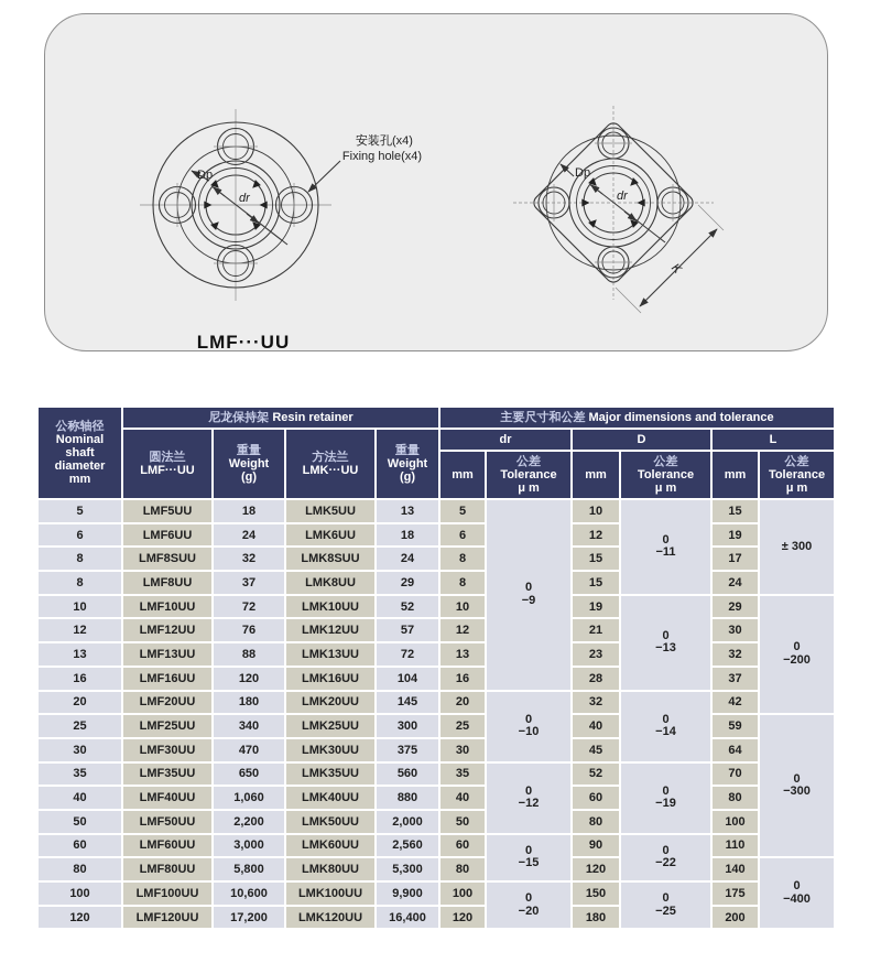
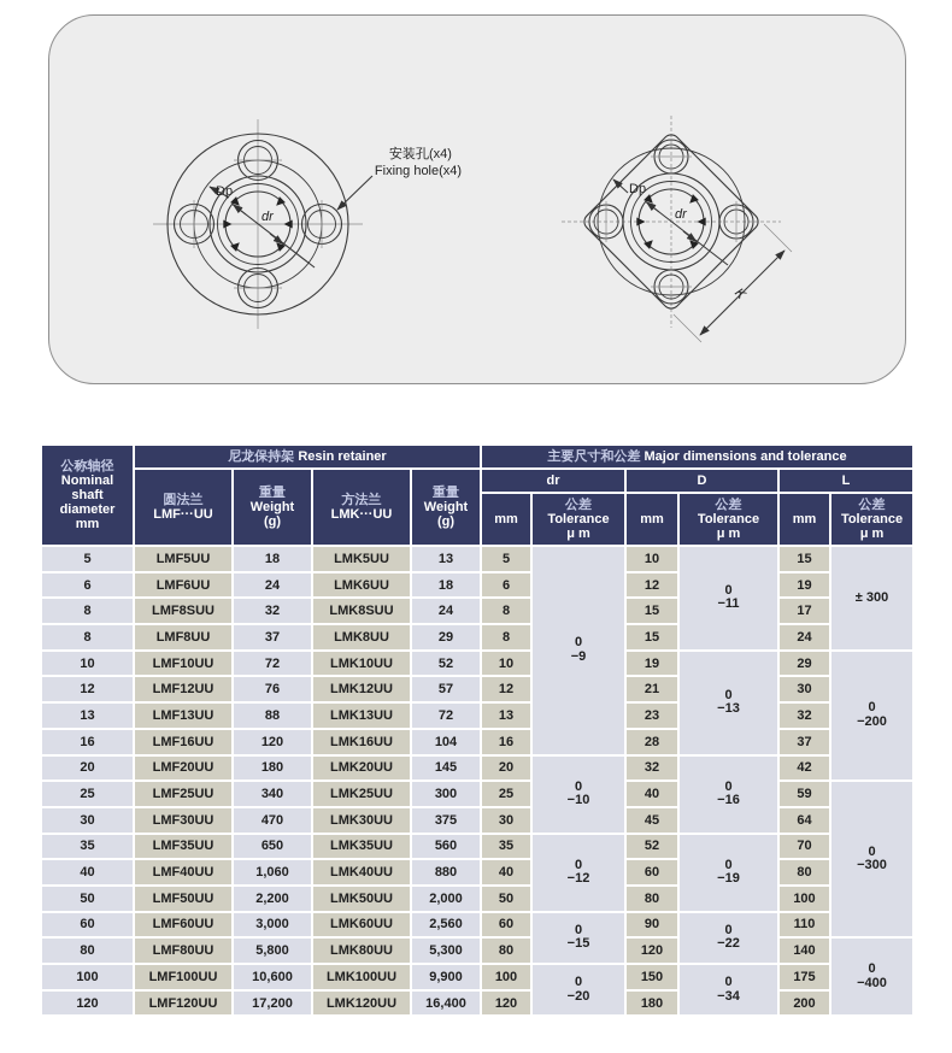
  Dp
  dr
  安装孔(x4)
  Fixing hole(x4)
  Dp
  dr
- LMF···UU
  公称轴径 Nominal shaft diameter mm	尼龙保持架 Resin retainer	主要尺寸和公差 Major dimensions and tolerance
  圆法兰 LMF···UU	重量 Weight (g)	方法兰 LMK···UU	重量 Weight (g)	dr	D	L
  mm	公差 Tolerance μ m	mm	公差 Tolerance μ m	mm	公差 Tolerance μ m
  5	LMF5UU	18	LMK5UU	13	5	0−9	10	0−11	15	± 300
  6	LMF6UU	24	LMK6UU	18	6	12	19
  8	LMF8SUU	32	LMK8SUU	24	8	15	17
  8	LMF8UU	37	LMK8UU	29	8	15	24
  10	LMF10UU	72	LMK10UU	52	10	19	0−13	29	0−200
  12	LMF12UU	76	LMK12UU	57	12	21	30
  13	LMF13UU	88	LMK13UU	72	13	23	32
  16	LMF16UU	120	LMK16UU	104	16	28	37
- 20	LMF20UU	180	LMK20UU	145	20	0−10	32	0−14	42
+ 20	LMF20UU	180	LMK20UU	145	20	0−10	32	0−16	42
  25	LMF25UU	340	LMK25UU	300	25	40	59	0−300
  30	LMF30UU	470	LMK30UU	375	30	45	64
  35	LMF35UU	650	LMK35UU	560	35	0−12	52	0−19	70
  40	LMF40UU	1,060	LMK40UU	880	40	60	80
  50	LMF50UU	2,200	LMK50UU	2,000	50	80	100
  60	LMF60UU	3,000	LMK60UU	2,560	60	0−15	90	0−22	110
  80	LMF80UU	5,800	LMK80UU	5,300	80	120	140	0−400
- 100	LMF100UU	10,600	LMK100UU	9,900	100	0−20	150	0−25	175
+ 100	LMF100UU	10,600	LMK100UU	9,900	100	0−20	150	0−34	175
  120	LMF120UU	17,200	LMK120UU	16,400	120	180	200
